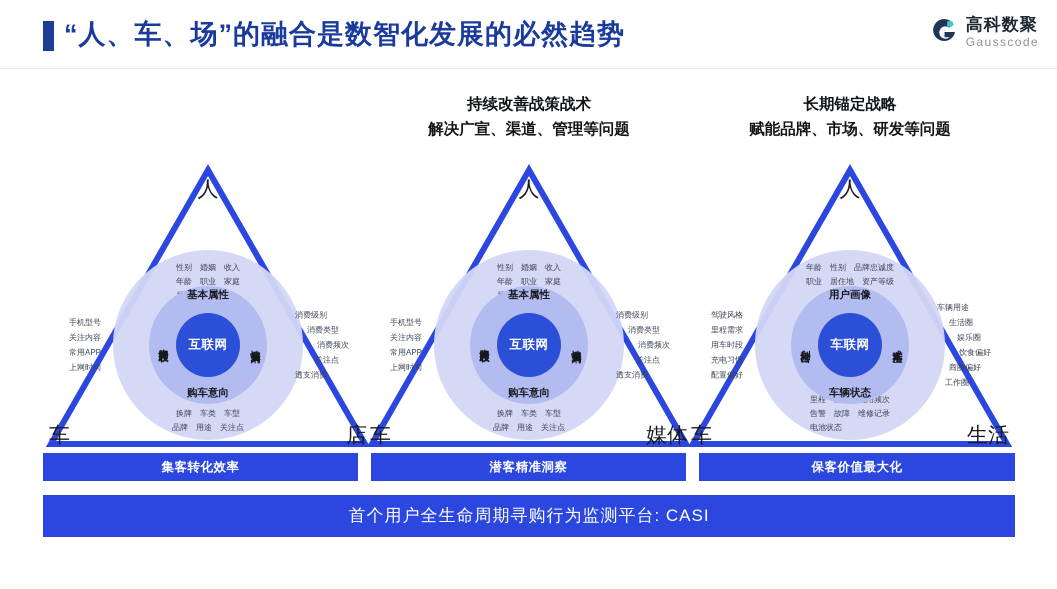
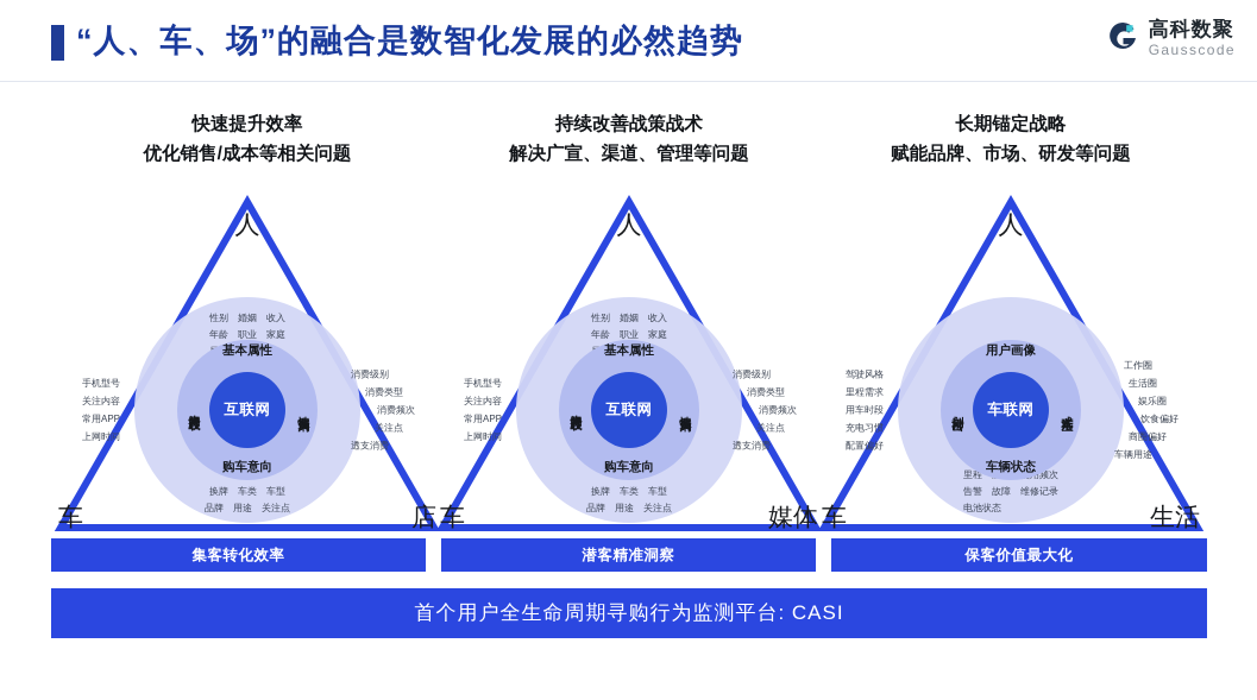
  “人、车、场”的融合是数智化发展的必然趋势
  高科数聚
  Gausscode
+ 快速提升效率
+ 优化销售/成本等相关问题
  持续改善战策战术
  解决广宣、渠道、管理等问题
  长期锚定战略
  赋能品牌、市场、研发等问题
  人
  车
  店
  性别 婚姻 收入
  年龄 职业 家庭
  换牌 车类 车型
  品牌 用途 关注点
  手机型号
  关注内容
  常用APP
  上网时间
  消费级别
  消费类型
  消费频次
  关注点
  透支消费
  基本属性
  购车意向
  互联网
  人
  车
  媒体
  性别 婚姻 收入
  年龄 职业 家庭
  换牌 车类 车型
  品牌 用途 关注点
  手机型号
  关注内容
  常用APP
  上网时间
  消费级别
  消费类型
  消费频次
  关注点
  透支消费
  基本属性
  购车意向
  互联网
  人
  车
  生活
- 年龄 性别 品牌忠诚度
- 职业 居住地 资产等级
  告警 故障 维修记录
  电池状态
  驾驶风格
  里程需求
  用车时段
  充电习惯
  配置偏好
- 车辆用途
+ 工作圈
  生活圈
  娱乐圈
  饮食偏好
  商圈偏好
- 工作圈
+ 车辆用途
  用户画像
  车辆状态
  车联网
  集客转化效率
  潜客精准洞察
  保客价值最大化
  首个用户全生命周期寻购行为监测平台: CASI
